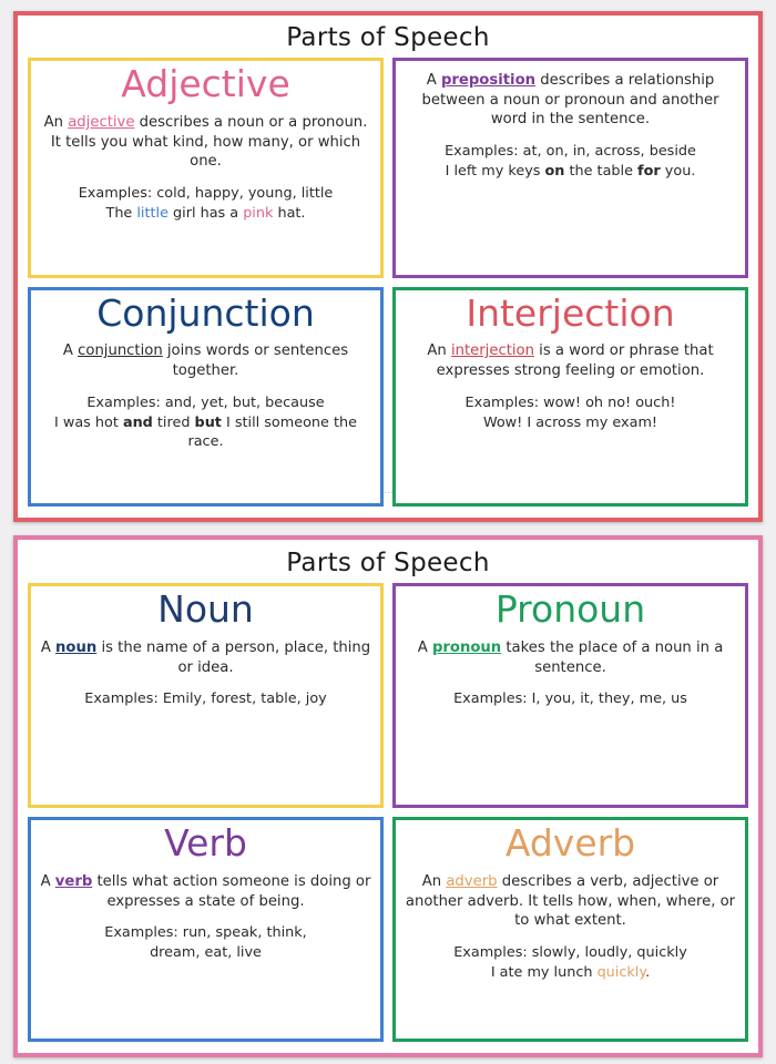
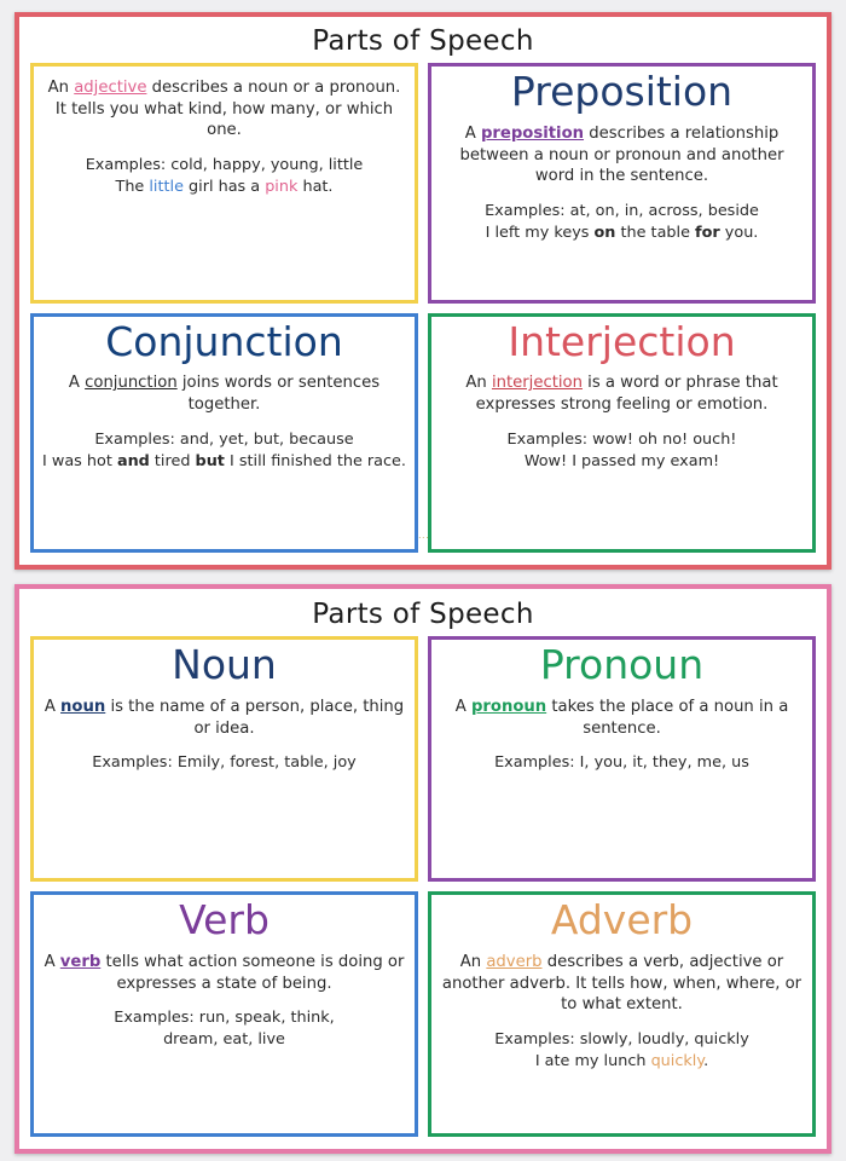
  Parts of Speech
- Adjective
  An adjective describes a noun or a pronoun. It tells you what kind, how many, or which one.
  Examples: cold, happy, young, little
  The little girl has a pink hat.
+ Preposition
  A preposition describes a relationship between a noun or pronoun and another word in the sentence.
  Examples: at, on, in, across, beside
  I left my keys on the table for you.
  Conjunction
  A conjunction joins words or sentences together.
  Examples: and, yet, but, because
- I was hot and tired but I still someone the race.
+ I was hot and tired but I still finished the race.
  Interjection
  An interjection is a word or phrase that expresses strong feeling or emotion.
  Examples: wow! oh no! ouch!
- Wow! I across my exam!
+ Wow! I passed my exam!
  ...
  Parts of Speech
  Noun
  A noun is the name of a person, place, thing or idea.
  Examples: Emily, forest, table, joy
  Pronoun
  A pronoun takes the place of a noun in a sentence.
  Examples: I, you, it, they, me, us
  Verb
  A verb tells what action someone is doing or expresses a state of being.
  Examples: run, speak, think,
  dream, eat, live
  Adverb
  An adverb describes a verb, adjective or another adverb. It tells how, when, where, or to what extent.
  Examples: slowly, loudly, quickly
  I ate my lunch quickly.
